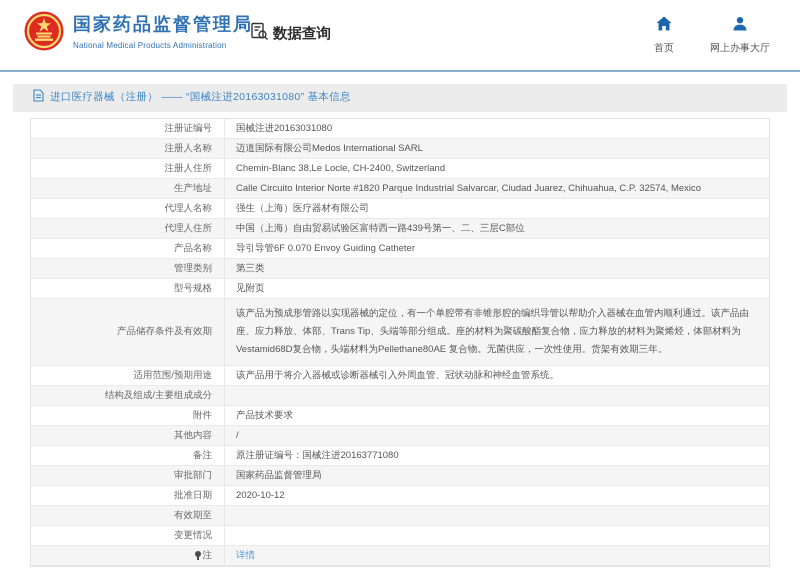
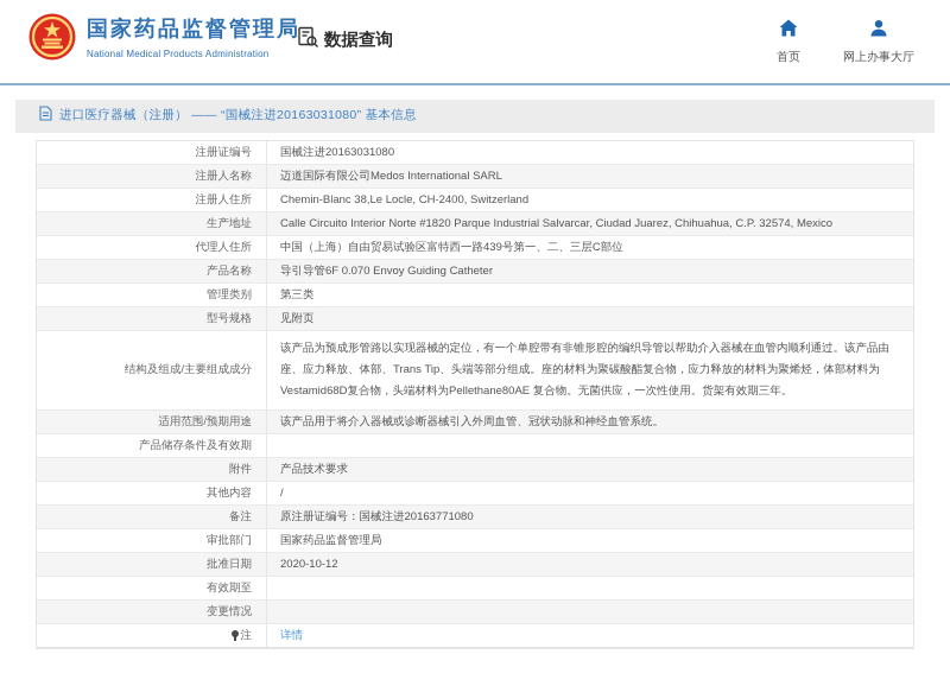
  国家药品监督管理局
  National Medical Products Administration
  数据查询
  首页
  网上办事大厅
  进口医疗器械（注册） —— “国械注进20163031080” 基本信息
  注册证编号
  国械注进20163031080
  注册人名称
  迈道国际有限公司Medos International SARL
  注册人住所
  Chemin-Blanc 38,Le Locle, CH-2400, Switzerland
  生产地址
  Calle Circuito Interior Norte #1820 Parque Industrial Salvarcar, Ciudad Juarez, Chihuahua, C.P. 32574, Mexico
- 代理人名称
- 强生（上海）医疗器材有限公司
  代理人住所
  中国（上海）自由贸易试验区富特西一路439号第一、二、三层C部位
  产品名称
  导引导管6F 0.070 Envoy Guiding Catheter
  管理类别
  第三类
  型号规格
  见附页
- 产品储存条件及有效期
+ 结构及组成/主要组成成分
  该产品为预成形管路以实现器械的定位，有一个单腔带有非锥形腔的编织导管以帮助介入器械在血管内顺利通过。该产品由座、应力释放、体部、Trans Tip、头端等部分组成。座的材料为聚碳酸酯复合物，应力释放的材料为聚烯烃，体部材料为Vestamid68D复合物，头端材料为Pellethane80AE 复合物。无菌供应，一次性使用。货架有效期三年。
  适用范围/预期用途
  该产品用于将介入器械或诊断器械引入外周血管、冠状动脉和神经血管系统。
- 结构及组成/主要组成成分
+ 产品储存条件及有效期
  附件
  产品技术要求
  其他内容
  /
  备注
  原注册证编号：国械注进20163771080
  审批部门
  国家药品监督管理局
  批准日期
  2020-10-12
  有效期至
  变更情况
  注
  详情
